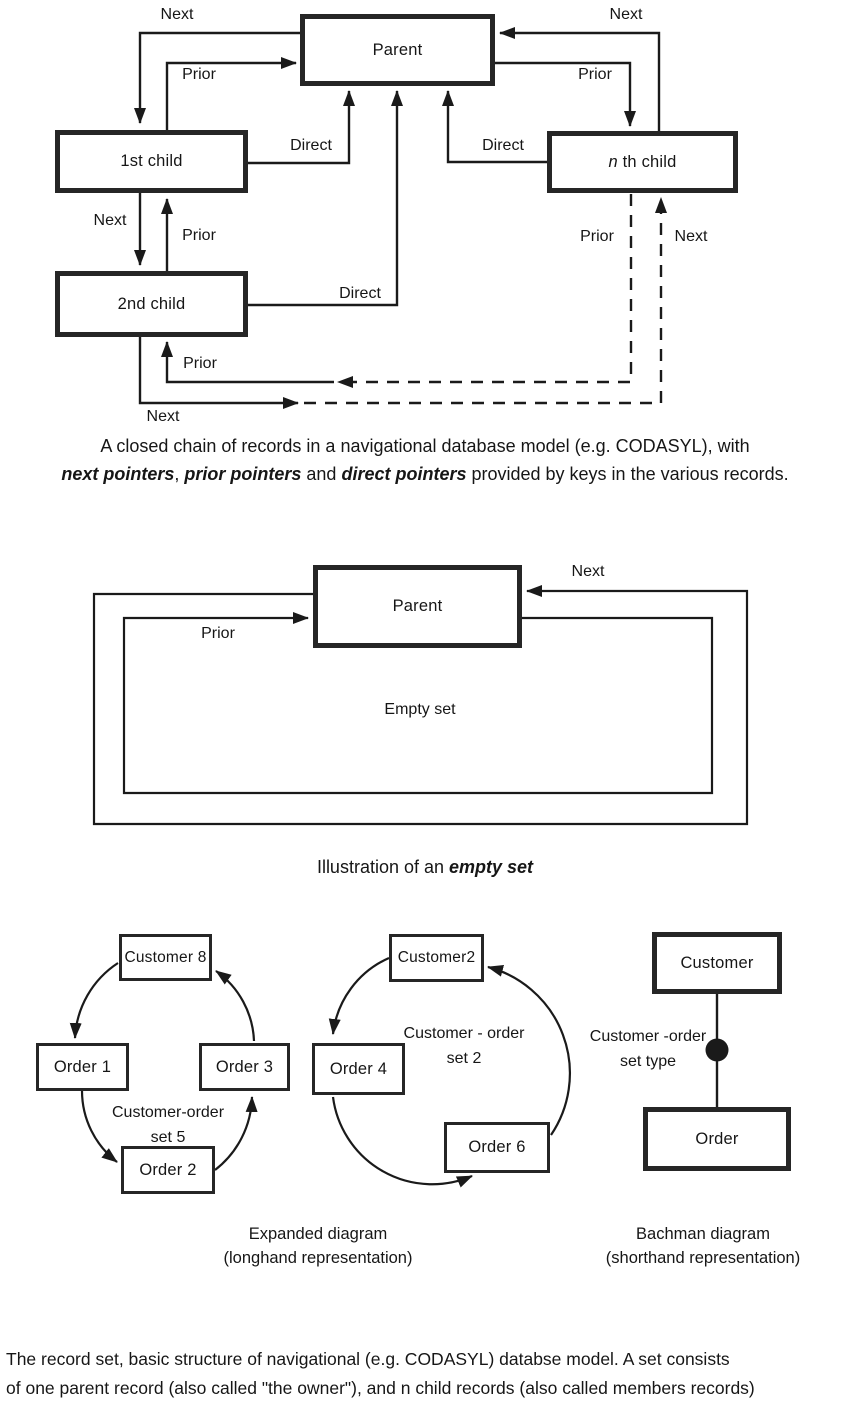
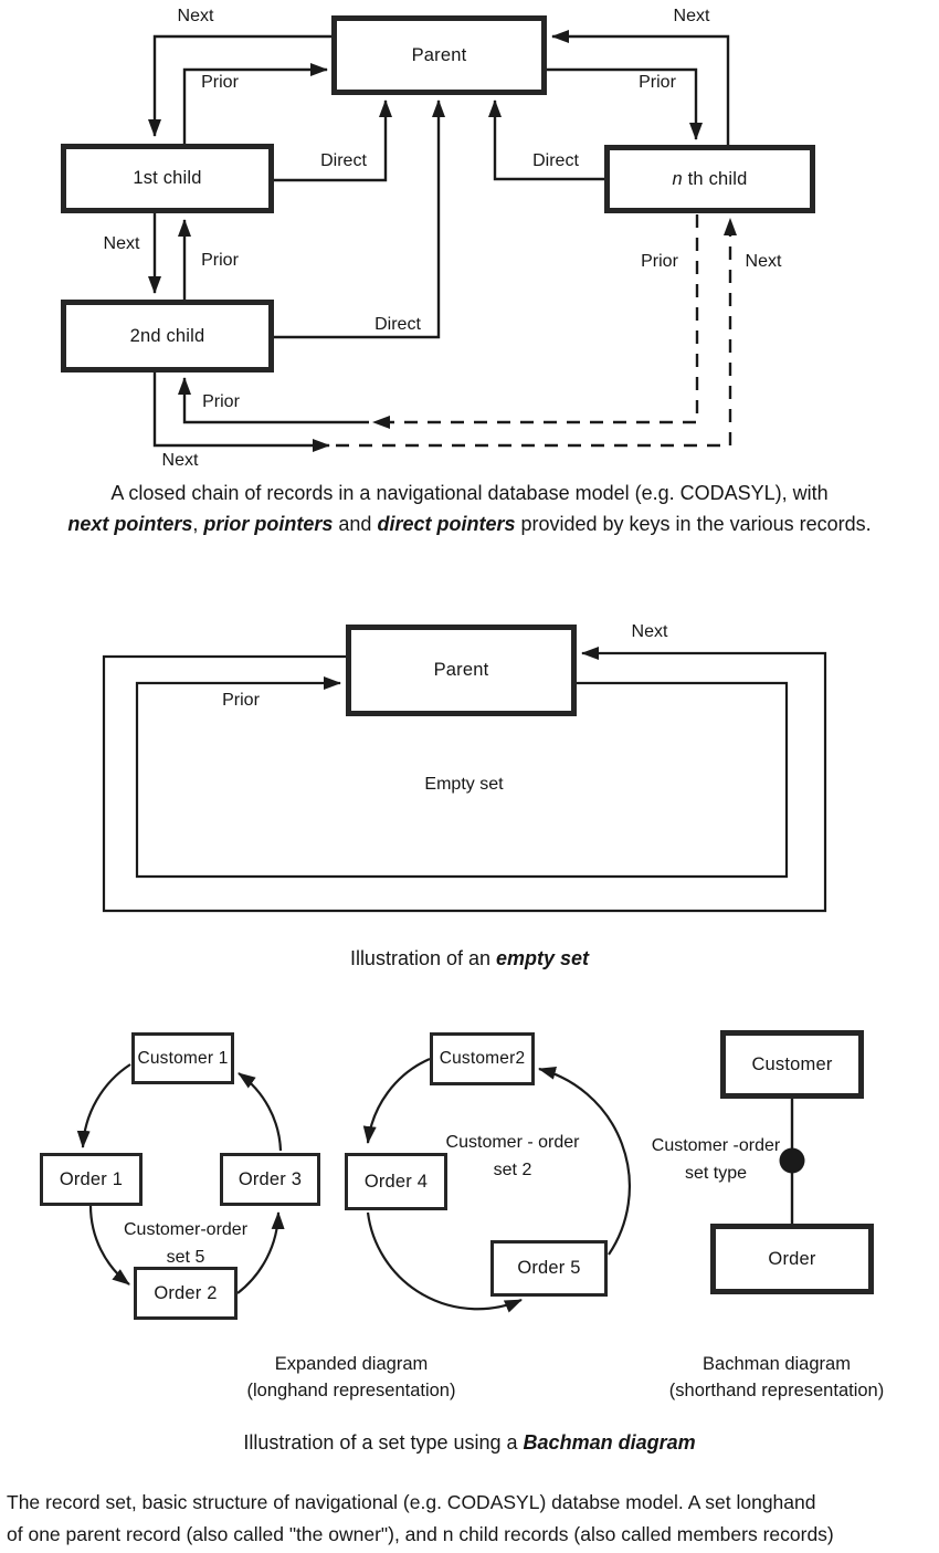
  Parent
  1st child
  2nd child
  n th child
  Next
  Prior
  Direct
  Next
  Prior
  Direct
  Next
  Prior
  Direct
  Prior
  Next
  Prior
  Next
  A closed chain of records in a navigational database model (e.g. CODASYL), with
  next pointers, prior pointers and direct pointers provided by keys in the various records.
  Parent
  Next
  Prior
  Empty set
  Illustration of an empty set
- Customer 8
+ Customer 1
  Order 1
  Order 3
  Order 2
  Customer-order
  set 5
  Customer2
  Order 4
- Order 6
+ Order 5
  Customer - order
  set 2
  Customer
  Order
  Customer -order
  set type
  Expanded diagram
  (longhand representation)
  Bachman diagram
  (shorthand representation)
+ Illustration of a set type using a Bachman diagram
- The record set, basic structure of navigational (e.g. CODASYL) databse model. A set consists
+ The record set, basic structure of navigational (e.g. CODASYL) databse model. A set longhand
  of one parent record (also called "the owner"), and n child records (also called members records)
